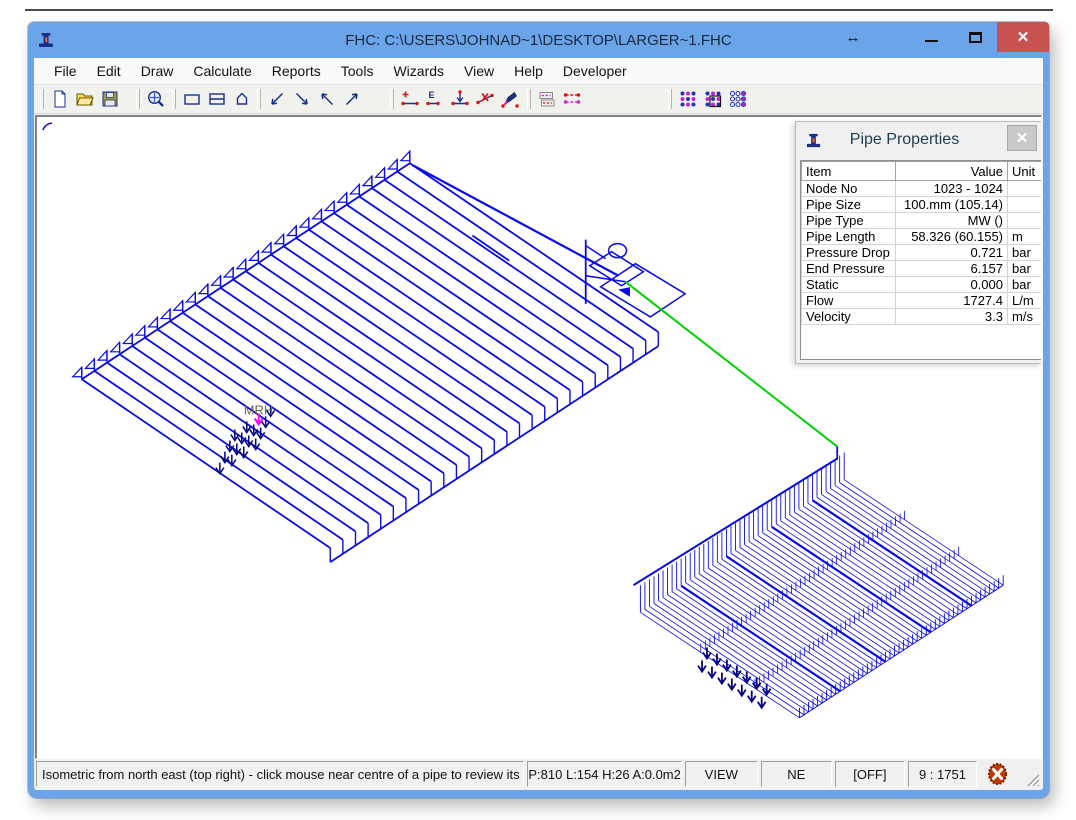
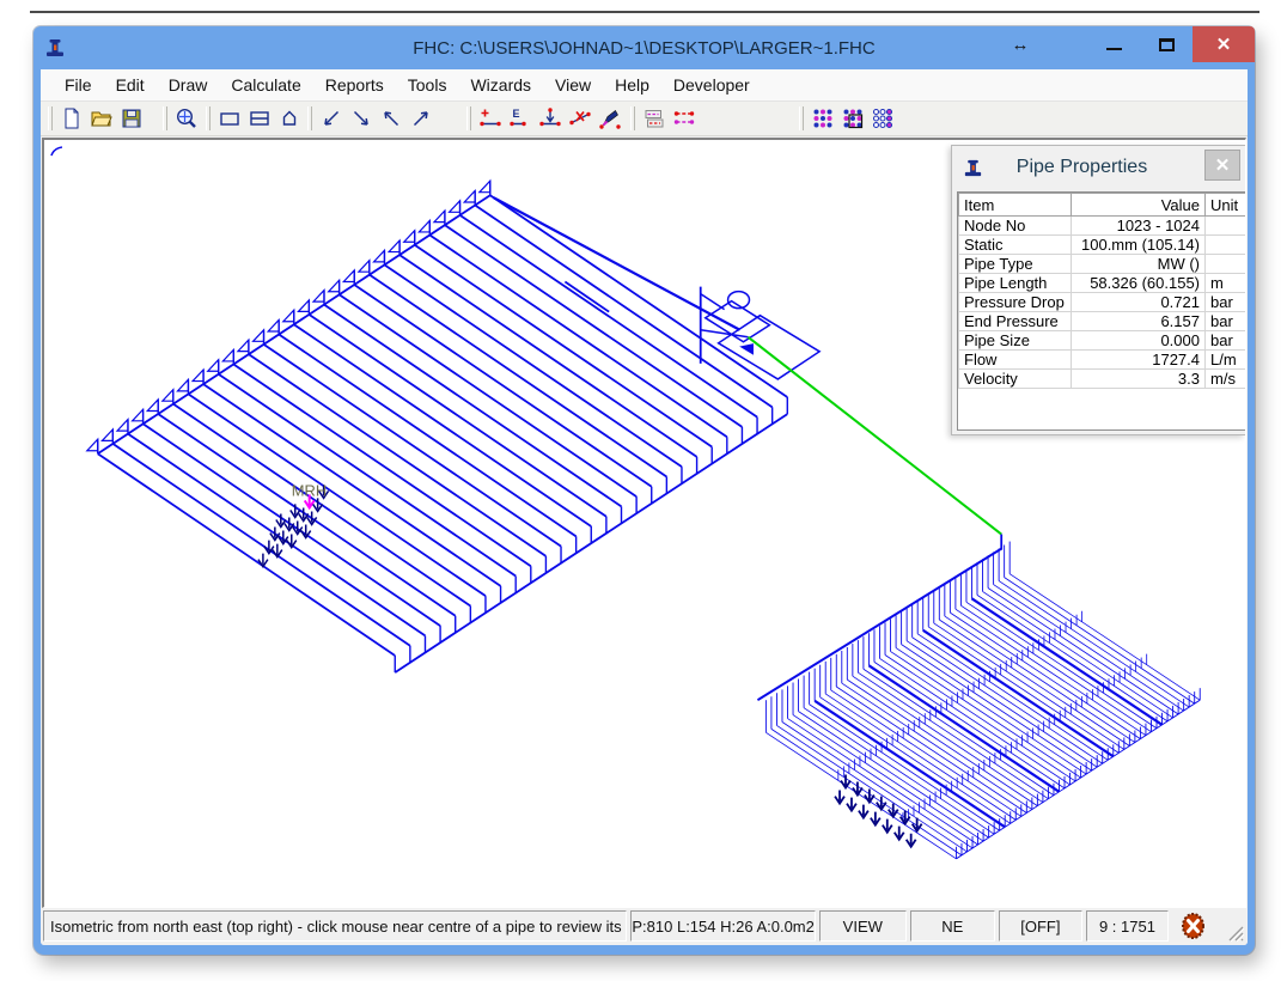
  FHC: C:\USERS\JOHNAD~1\DESKTOP\LARGER~1.FHC
  ↔
  ✕
  File
  Edit
  Draw
  Calculate
  Reports
  Tools
  Wizards
  View
  Help
  Developer
  E
  MRH
  Pipe Properties
  ✕
  Item	Value	Unit
  Node No	1023 - 1024
- Pipe Size	100.mm (105.14)
+ Static	100.mm (105.14)
  Pipe Type	MW ()
  Pipe Length	58.326 (60.155)	m
  Pressure Drop	0.721	bar
  End Pressure	6.157	bar
- Static	0.000	bar
+ Pipe Size	0.000	bar
  Flow	1727.4	L/m
  Velocity	3.3	m/s
  Isometric from north east (top right) - click mouse near centre of a pipe to review its
  P:810 L:154 H:26 A:0.0m2
  VIEW
  NE
  [OFF]
  9 : 1751
